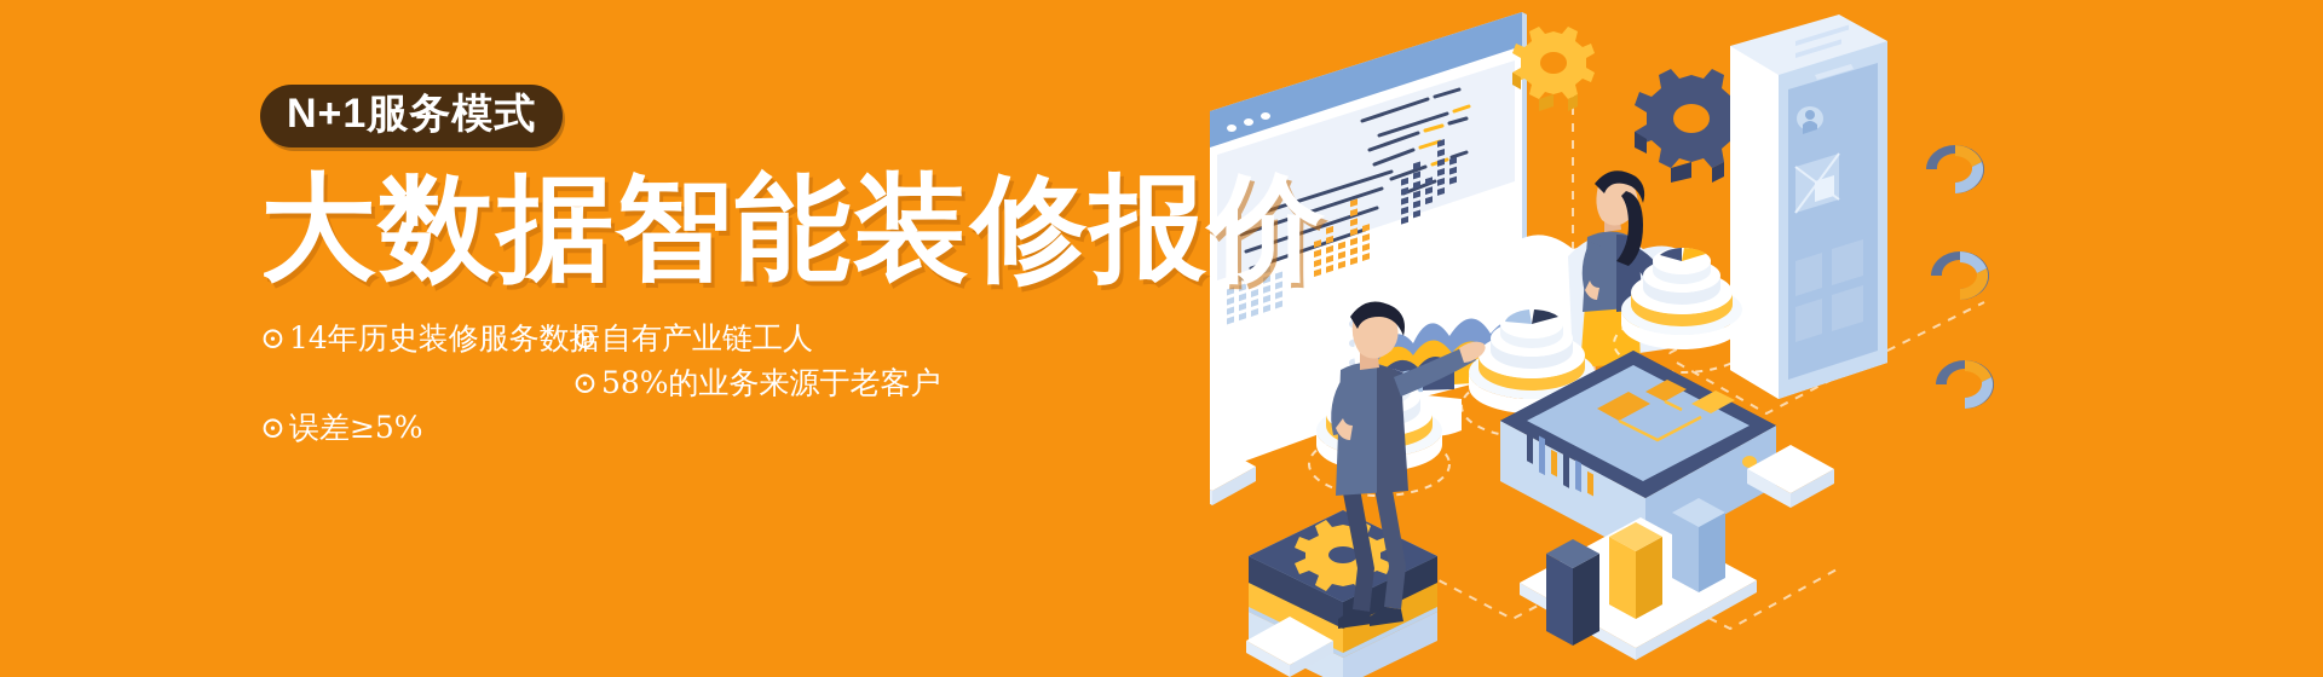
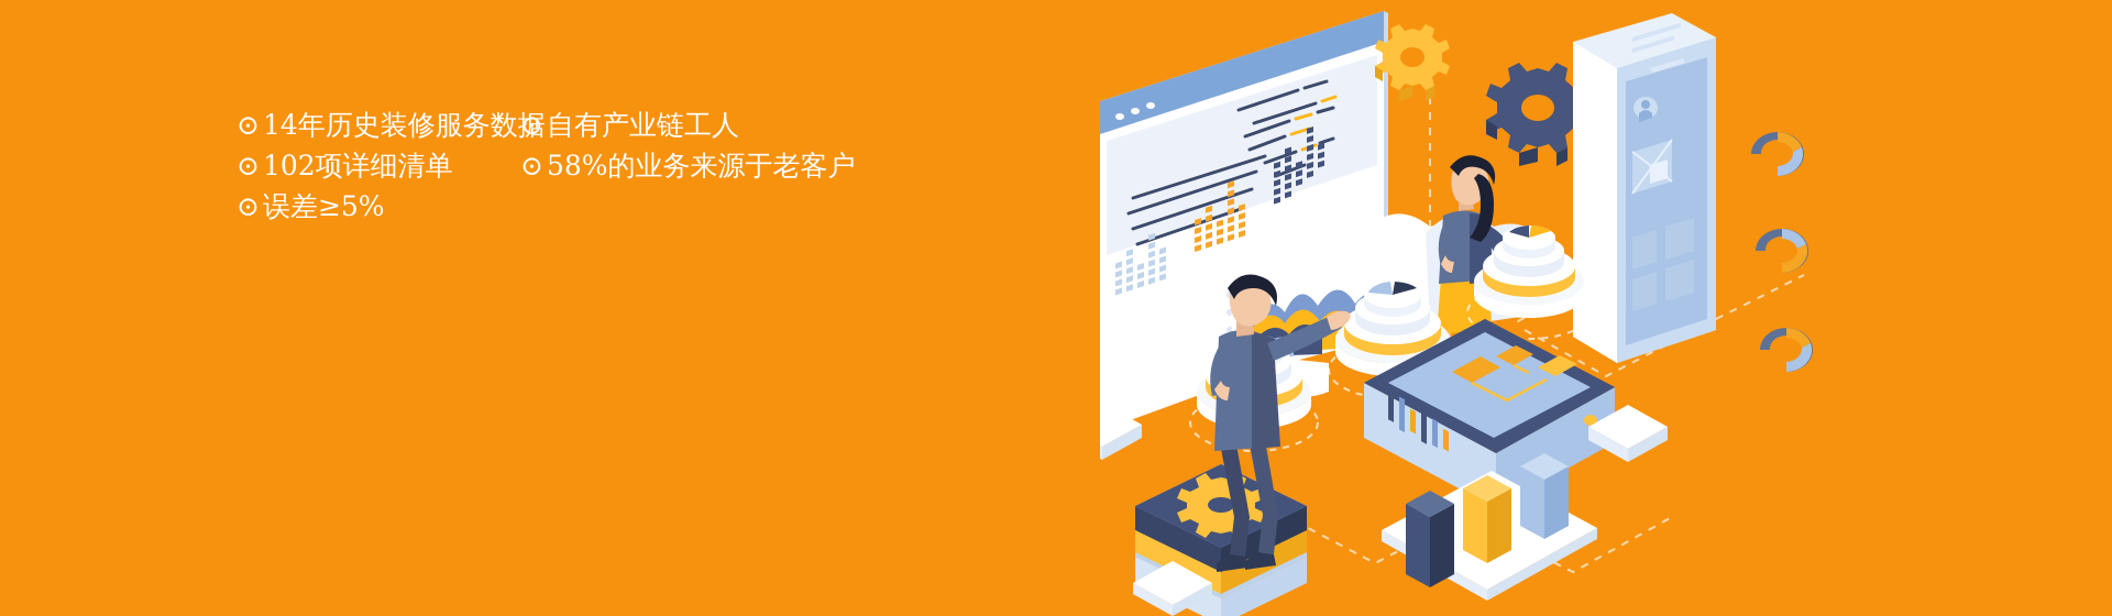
- N+1服务模式
- 大数据智能装修报价
  ⊙14年历史装修服务数据
+ ⊙102项详细清单
  ⊙误差≥5%
  ⊙自有产业链工人
  ⊙58%的业务来源于老客户
